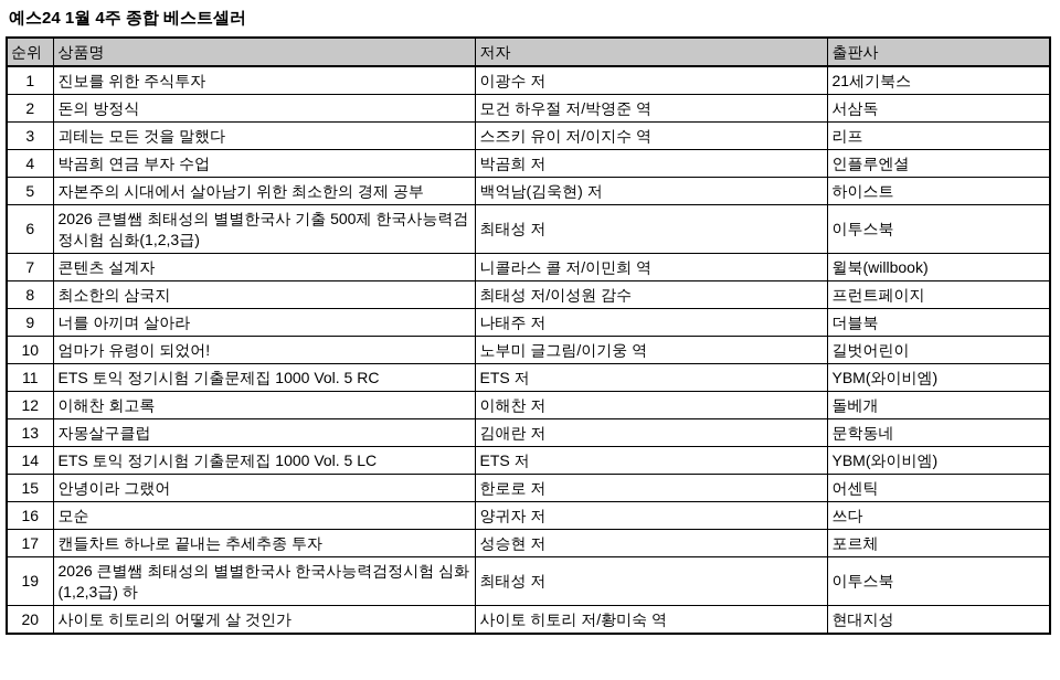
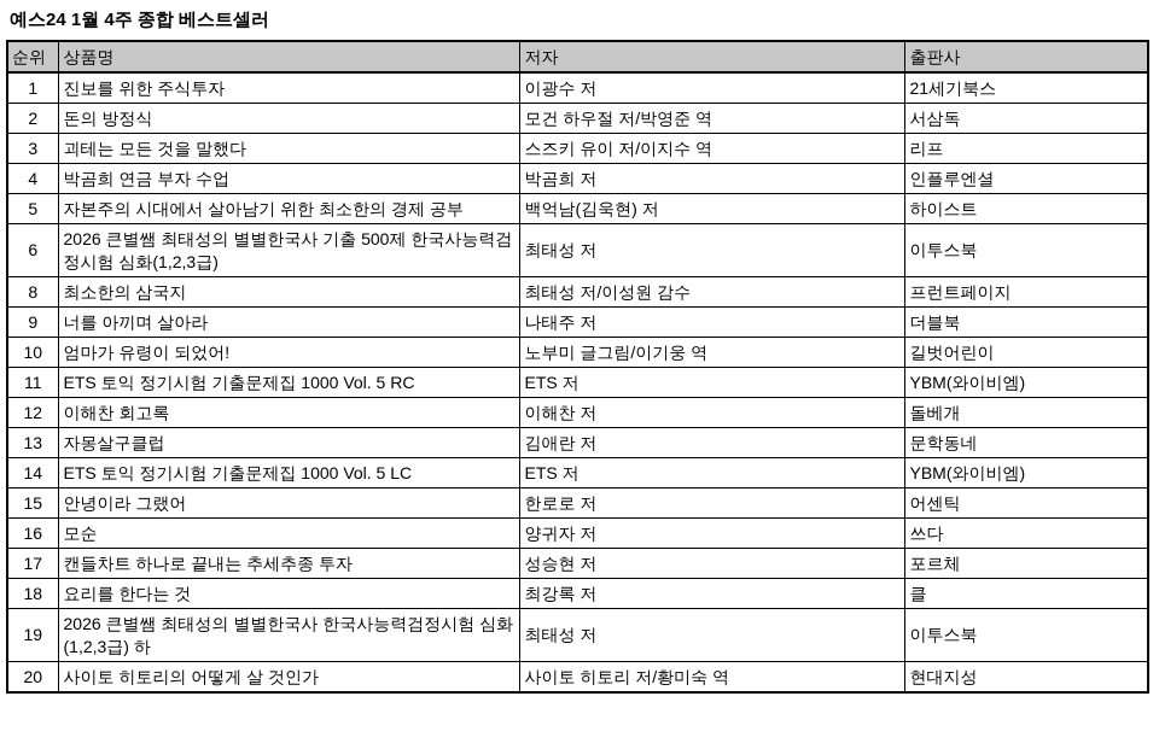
  예스24 1월 4주 종합 베스트셀러
  순위	상품명	저자	출판사
  1	진보를 위한 주식투자	이광수 저	21세기북스
  2	돈의 방정식	모건 하우절 저/박영준 역	서삼독
  3	괴테는 모든 것을 말했다	스즈키 유이 저/이지수 역	리프
  4	박곰희 연금 부자 수업	박곰희 저	인플루엔셜
  5	자본주의 시대에서 살아남기 위한 최소한의 경제 공부	백억남(김욱현) 저	하이스트
  6	2026 큰별쌤 최태성의 별별한국사 기출 500제 한국사능력검정시험 심화(1,2,3급)	최태성 저	이투스북
- 7	콘텐츠 설계자	니콜라스 콜 저/이민희 역	윌북(willbook)
  8	최소한의 삼국지	최태성 저/이성원 감수	프런트페이지
  9	너를 아끼며 살아라	나태주 저	더블북
  10	엄마가 유령이 되었어!	노부미 글그림/이기웅 역	길벗어린이
  11	ETS 토익 정기시험 기출문제집 1000 Vol. 5 RC	ETS 저	YBM(와이비엠)
  12	이해찬 회고록	이해찬 저	돌베개
  13	자몽살구클럽	김애란 저	문학동네
  14	ETS 토익 정기시험 기출문제집 1000 Vol. 5 LC	ETS 저	YBM(와이비엠)
  15	안녕이라 그랬어	한로로 저	어센틱
  16	모순	양귀자 저	쓰다
  17	캔들차트 하나로 끝내는 추세추종 투자	성승현 저	포르체
+ 18	요리를 한다는 것	최강록 저	클
  19	2026 큰별쌤 최태성의 별별한국사 한국사능력검정시험 심화(1,2,3급) 하	최태성 저	이투스북
  20	사이토 히토리의 어떻게 살 것인가	사이토 히토리 저/황미숙 역	현대지성
